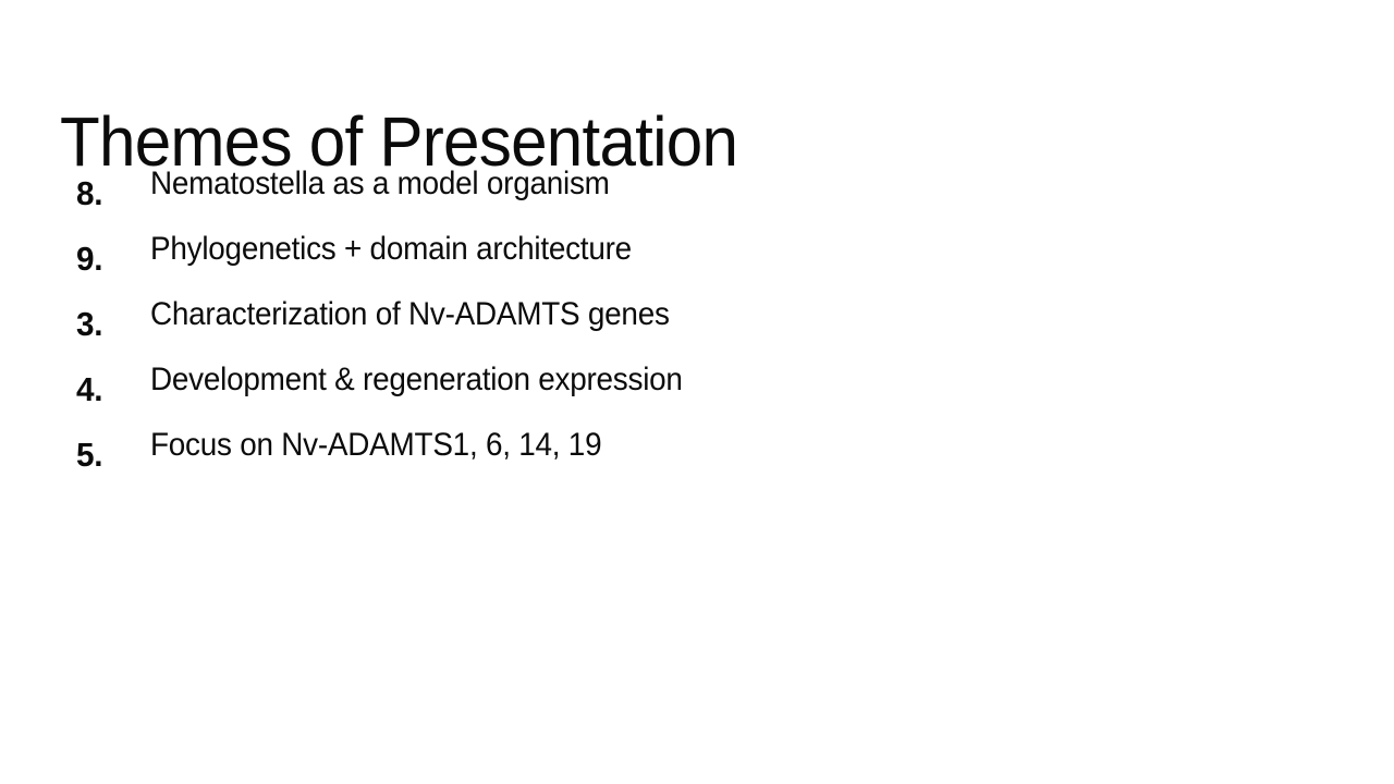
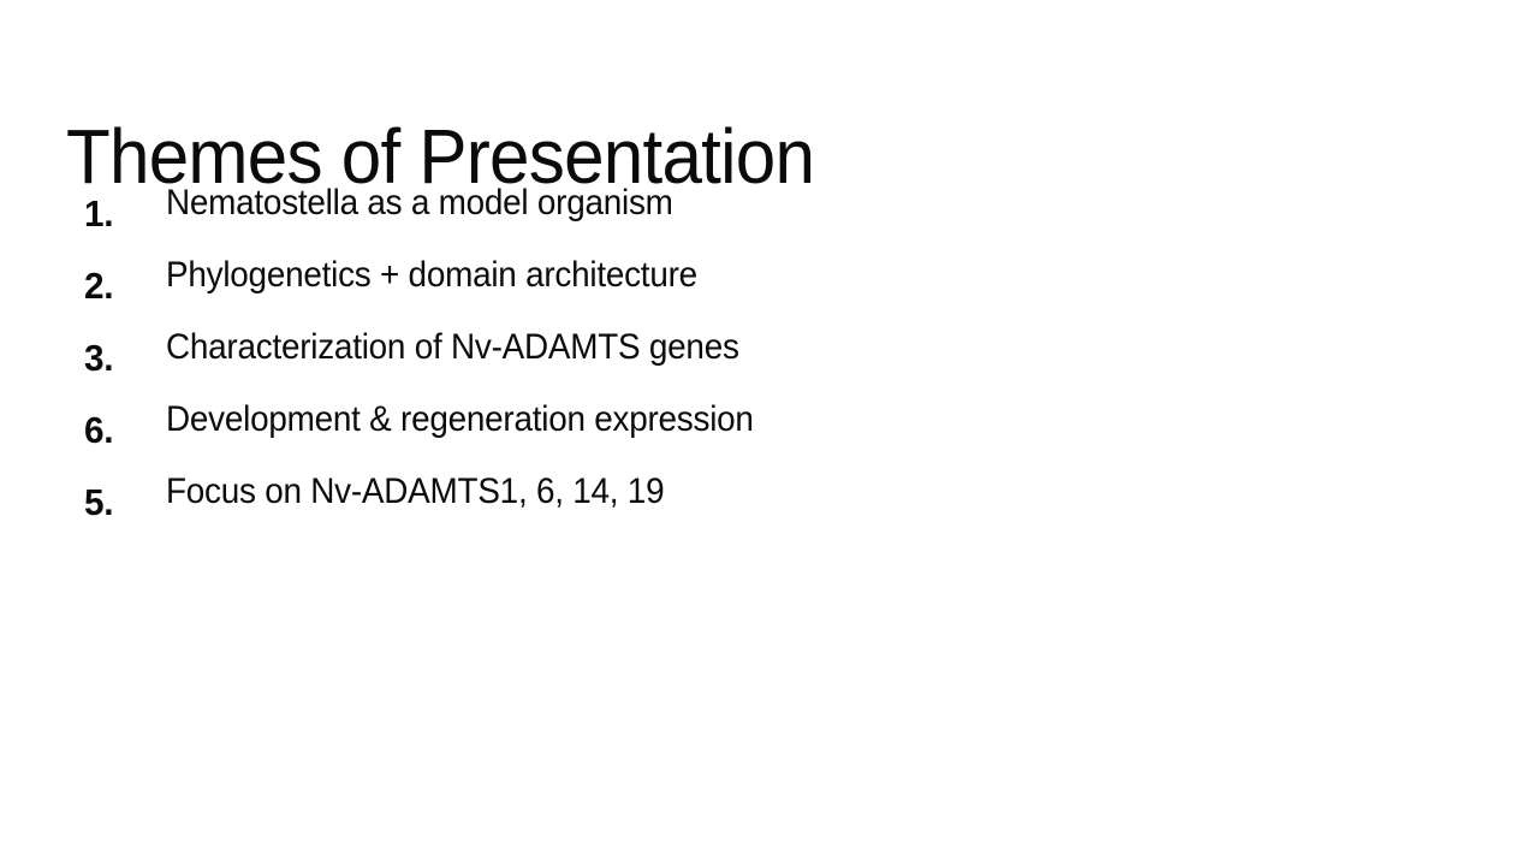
  Themes of Presentation
- 8.
+ 1.
  Nematostella as a model organism
- 9.
+ 2.
  Phylogenetics + domain architecture
  3.
  Characterization of Nv-ADAMTS genes
- 4.
+ 6.
  Development & regeneration expression
  5.
  Focus on Nv-ADAMTS1, 6, 14, 19
